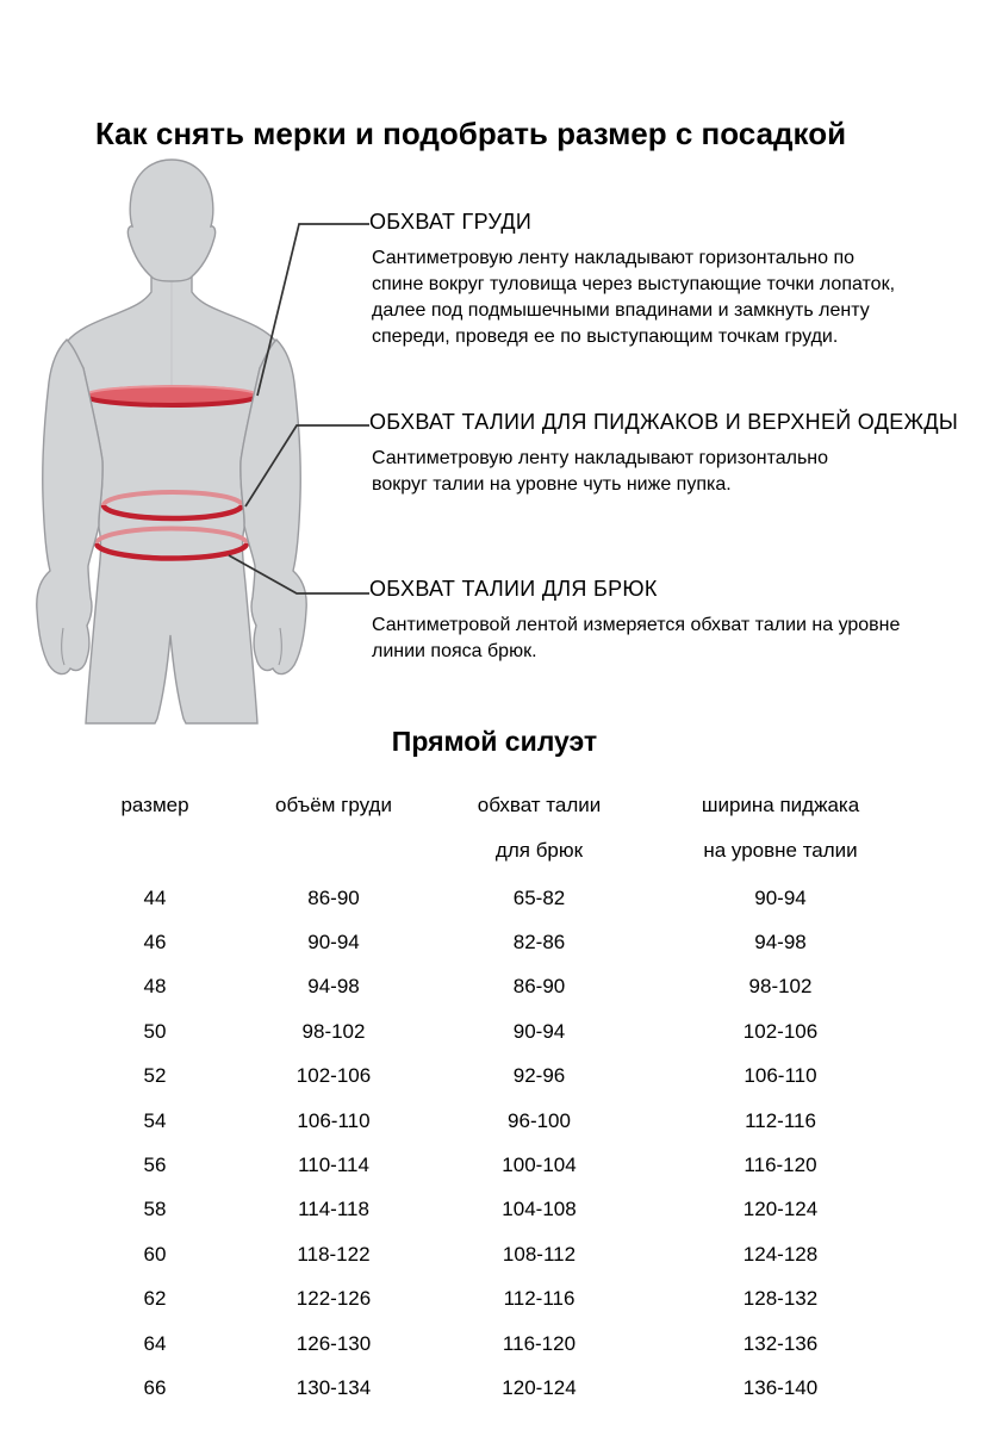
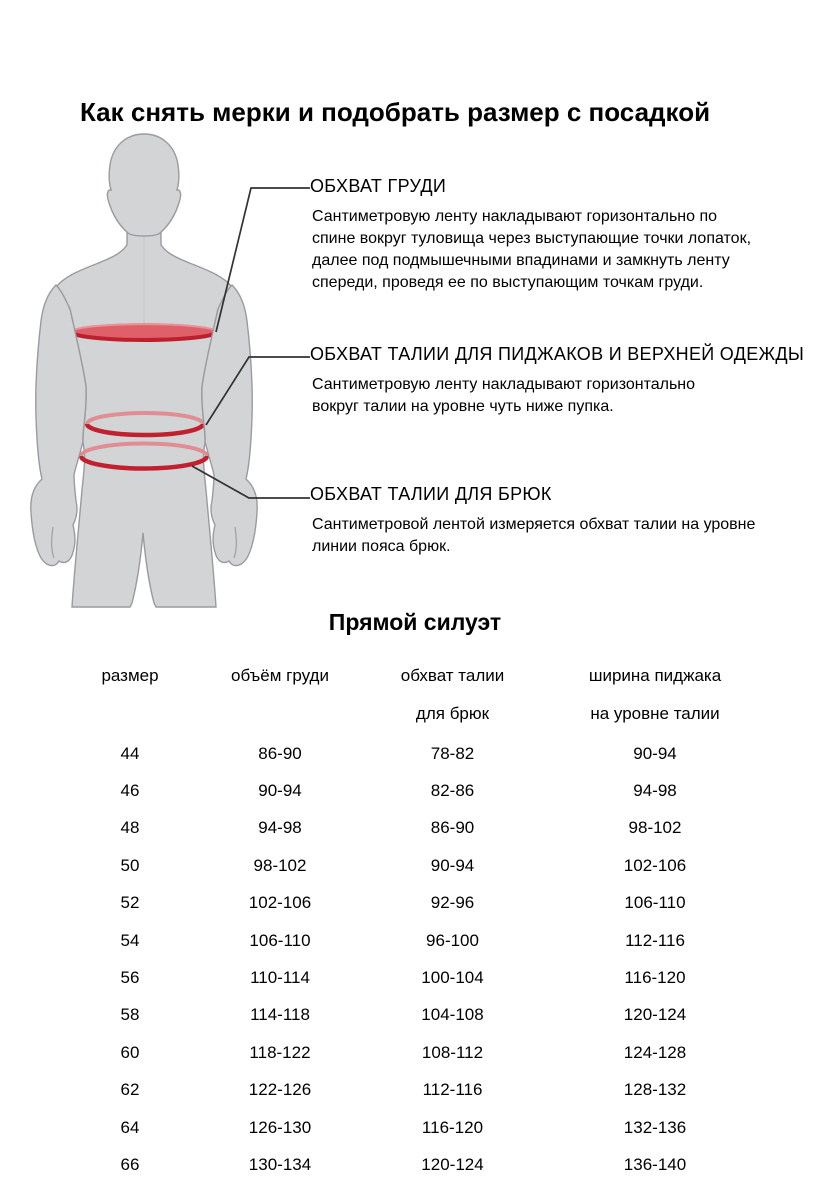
  Как снять мерки и подобрать размер с посадкой
  ОБХВАТ ГРУДИ
  Сантиметровую ленту накладывают горизонтально по
  спине вокруг туловища через выступающие точки лопаток,
  далее под подмышечными впадинами и замкнуть ленту
  спереди, проведя ее по выступающим точкам груди.
  ОБХВАТ ТАЛИИ ДЛЯ ПИДЖАКОВ И ВЕРХНЕЙ ОДЕЖДЫ
  Сантиметровую ленту накладывают горизонтально
  вокруг талии на уровне чуть ниже пупка.
  ОБХВАТ ТАЛИИ ДЛЯ БРЮК
  Сантиметровой лентой измеряется обхват талии на уровне
  линии пояса брюк.
  Прямой силуэт
  размер
  объём груди
  обхват талии
  ширина пиджака
  для брюк
  на уровне талии
  44
  86-90
- 65-82
+ 78-82
  90-94
  46
  90-94
  82-86
  94-98
  48
  94-98
  86-90
  98-102
  50
  98-102
  90-94
  102-106
  52
  102-106
  92-96
  106-110
  54
  106-110
  96-100
  112-116
  56
  110-114
  100-104
  116-120
  58
  114-118
  104-108
  120-124
  60
  118-122
  108-112
  124-128
  62
  122-126
  112-116
  128-132
  64
  126-130
  116-120
  132-136
  66
  130-134
  120-124
  136-140
